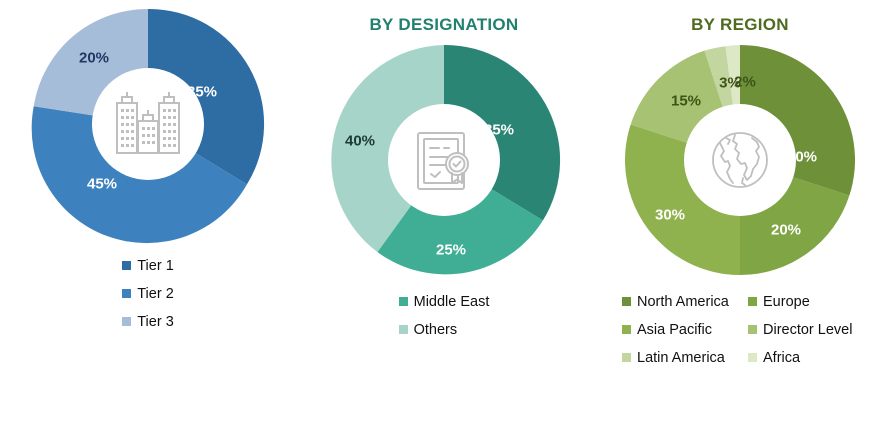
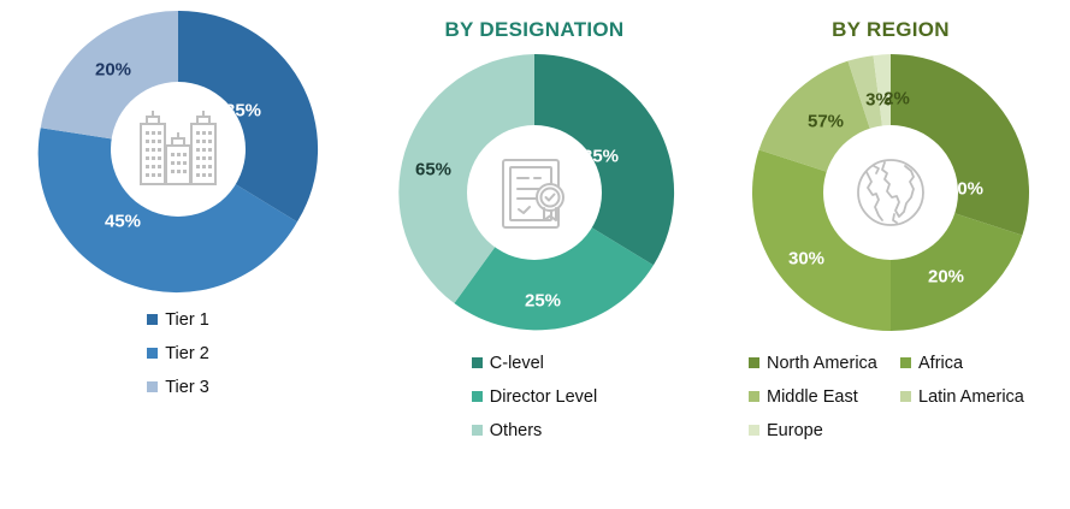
  35%
  45%
  20%
  Tier 1
  Tier 2
  Tier 3
  BY DESIGNATION
  35%
  25%
- 40%
+ 65%
+ C-level
- Middle East
+ Director Level
  Others
  BY REGION
  30%
  20%
  30%
- 15%
+ 57%
  3%
  2%
  North America
- Europe
+ Africa
- Asia Pacific
- Director Level
+ Middle East
  Latin America
- Africa
+ Europe
